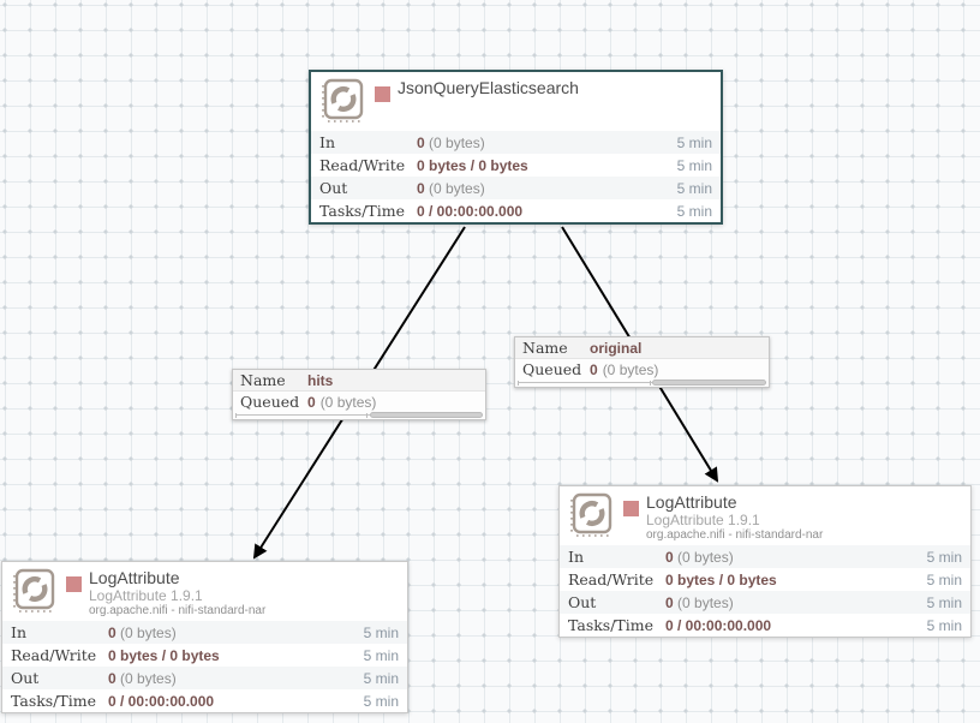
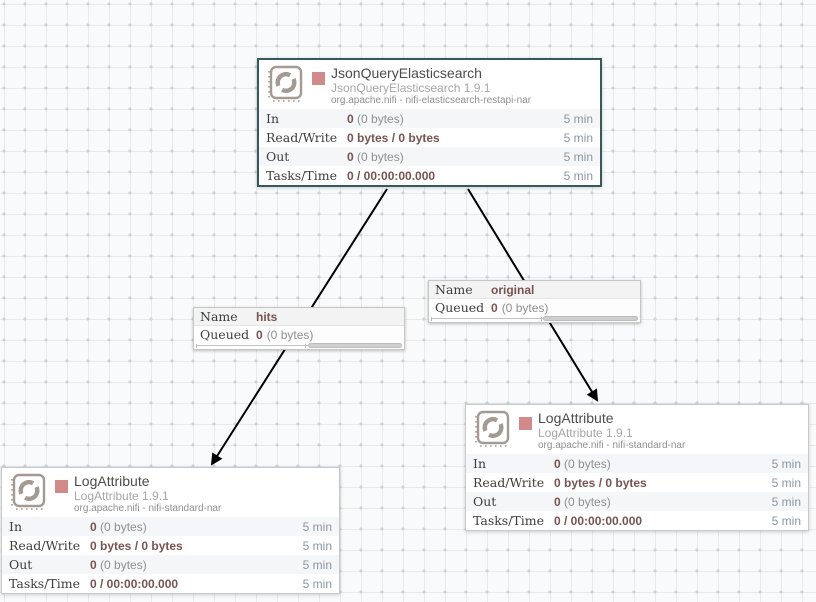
  JsonQueryElasticsearch
+ JsonQueryElasticsearch 1.9.1
+ org.apache.nifi - nifi-elasticsearch-restapi-nar
  In
  0 (0 bytes)
  5 min
  Read/Write
  0 bytes / 0 bytes
  5 min
  Out
  0 (0 bytes)
  5 min
  Tasks/Time
  0 / 00:00:00.000
  5 min
  Name
  hits
  Queued
  0
  (0 bytes)
  Name
  original
  Queued
  0
  (0 bytes)
  LogAttribute
  LogAttribute 1.9.1
  org.apache.nifi - nifi-standard-nar
  In
  0 (0 bytes)
  5 min
  Read/Write
  0 bytes / 0 bytes
  5 min
  Out
  0 (0 bytes)
  5 min
  Tasks/Time
  0 / 00:00:00.000
  5 min
  LogAttribute
  LogAttribute 1.9.1
  org.apache.nifi - nifi-standard-nar
  In
  0 (0 bytes)
  5 min
  Read/Write
  0 bytes / 0 bytes
  5 min
  Out
  0 (0 bytes)
  5 min
  Tasks/Time
  0 / 00:00:00.000
  5 min
